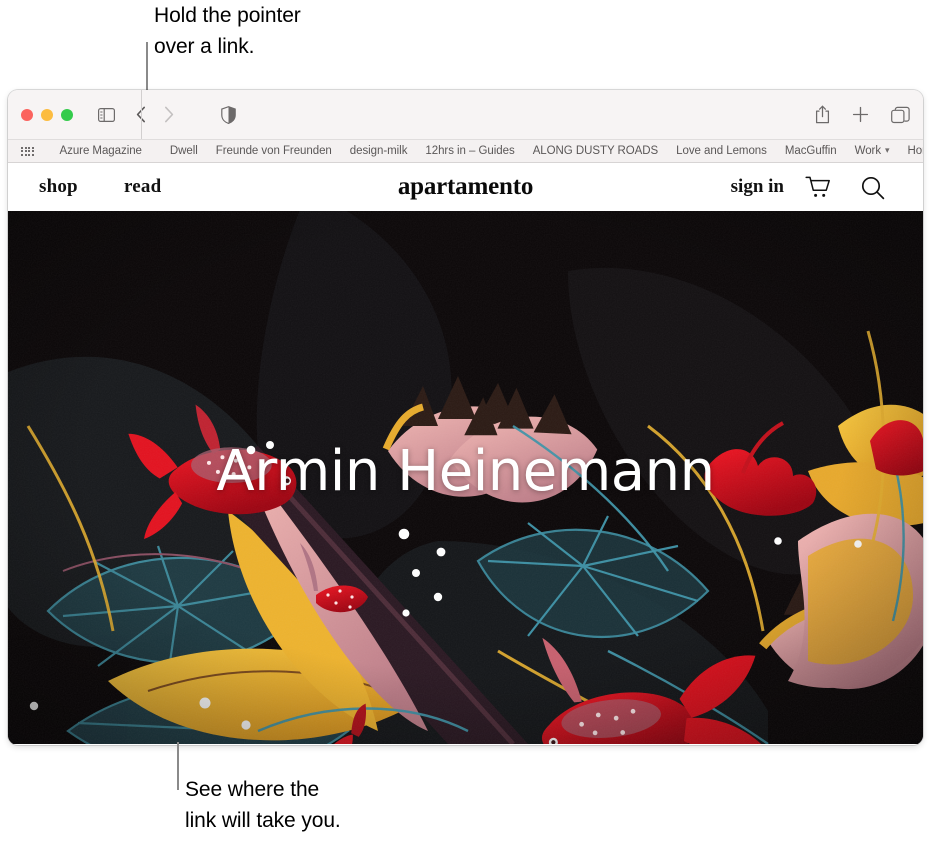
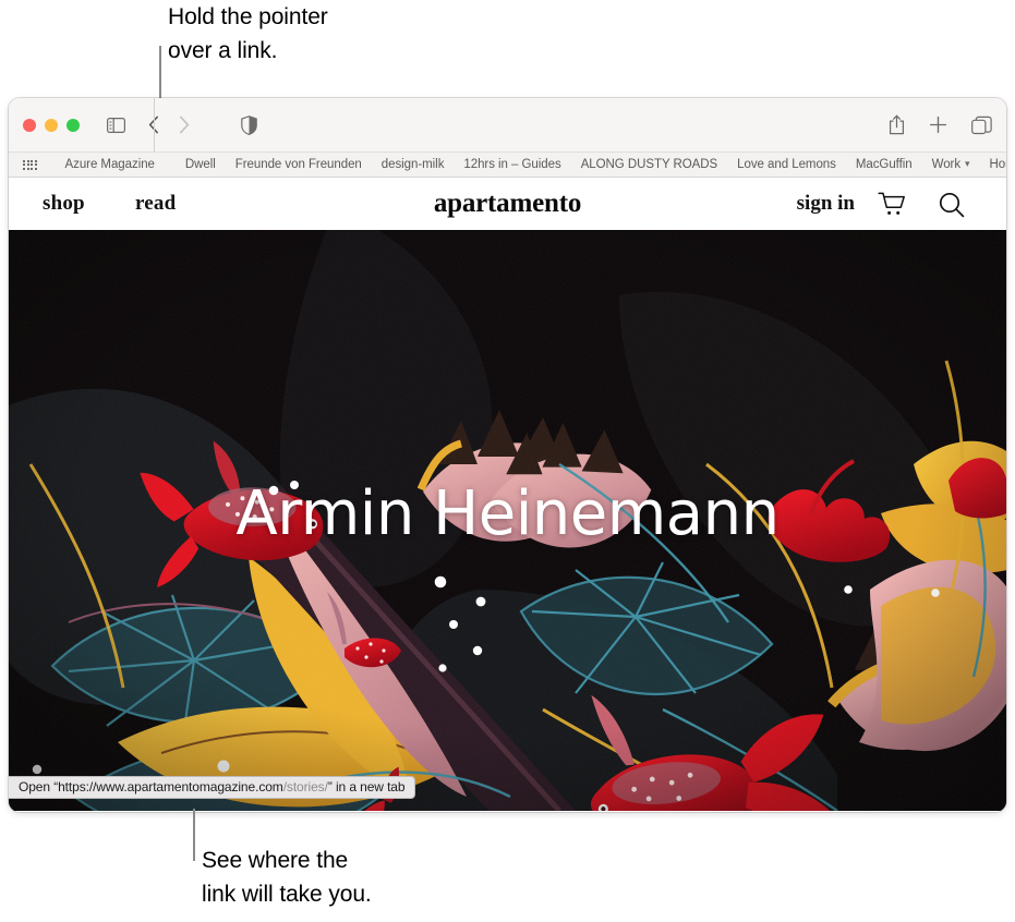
  Hold the pointer
  over a link.
  Azure Magazine
  Dwell
  Freunde von Freunden
  design-milk
  12hrs in – Guides
  ALONG DUSTY ROADS
  Love and Lemons
  MacGuffin
  Work ▾
  shop
  read
  apartamento
  sign in
  Armin Heinemann
+ Open “https://www.apartamentomagazine.com/stories/” in a new tab
  See where the
  link will take you.
